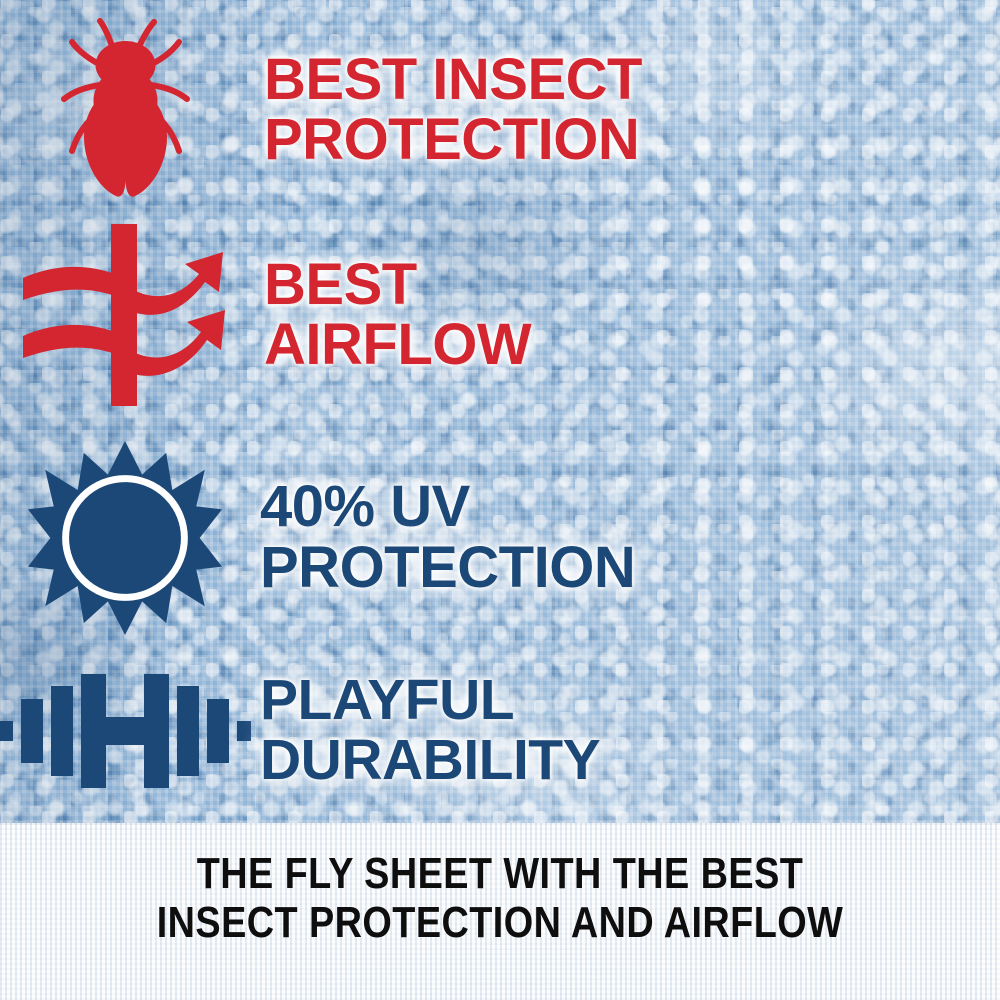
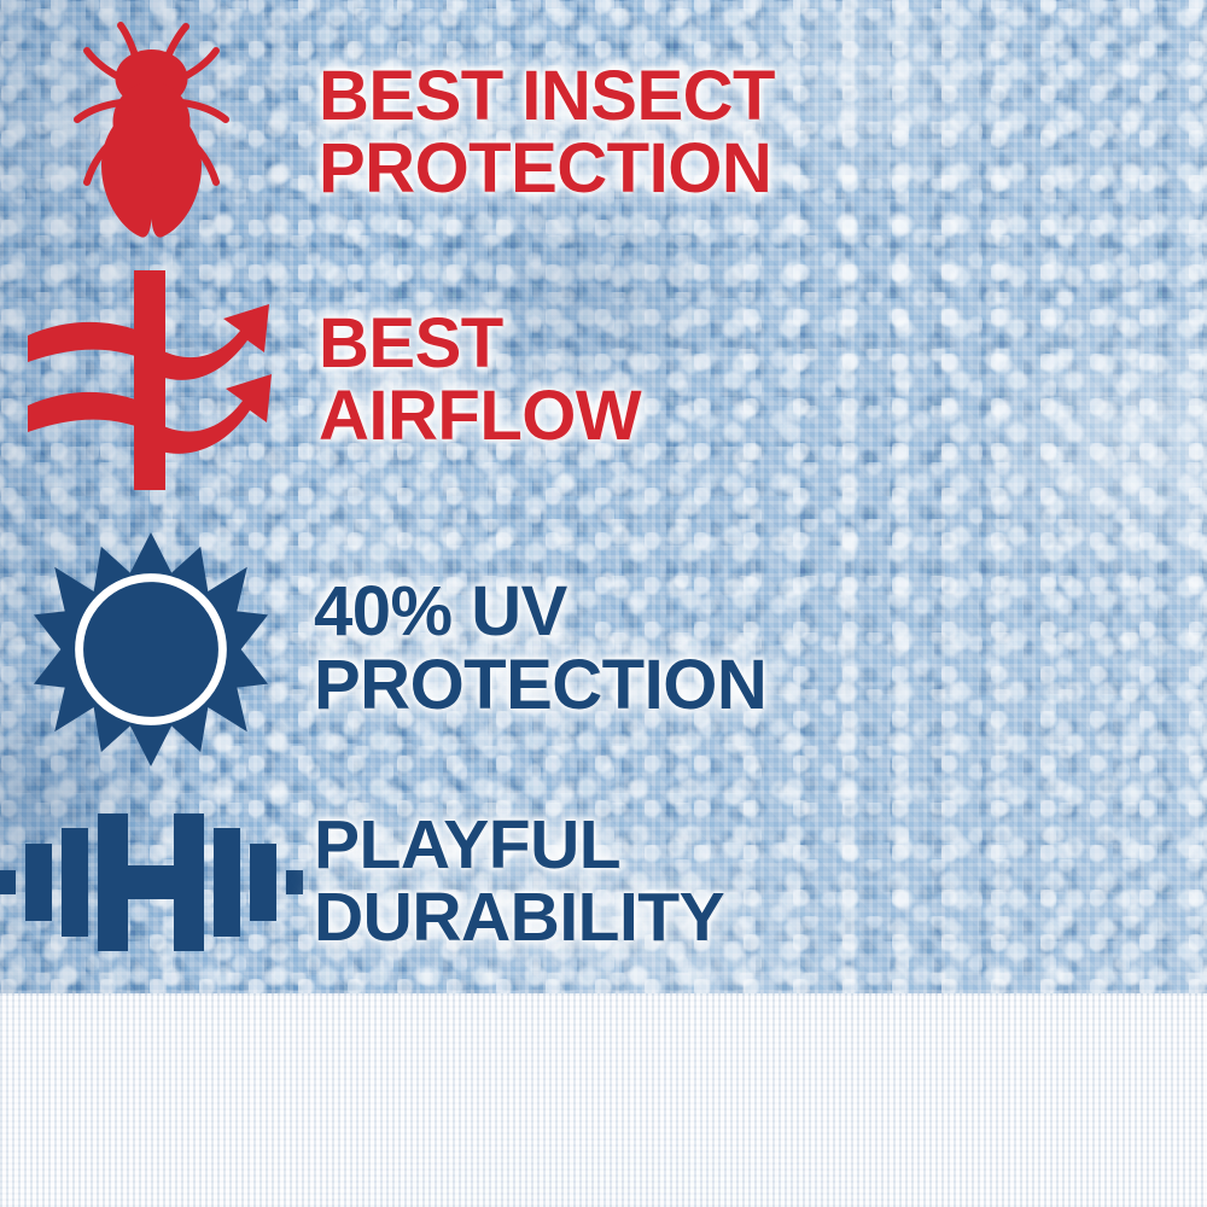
  BEST INSECT
  PROTECTION
  BEST
  AIRFLOW
  40% UV
  PROTECTION
  PLAYFUL
  DURABILITY
- THE FLY SHEET WITH THE BEST
- INSECT PROTECTION AND AIRFLOW
